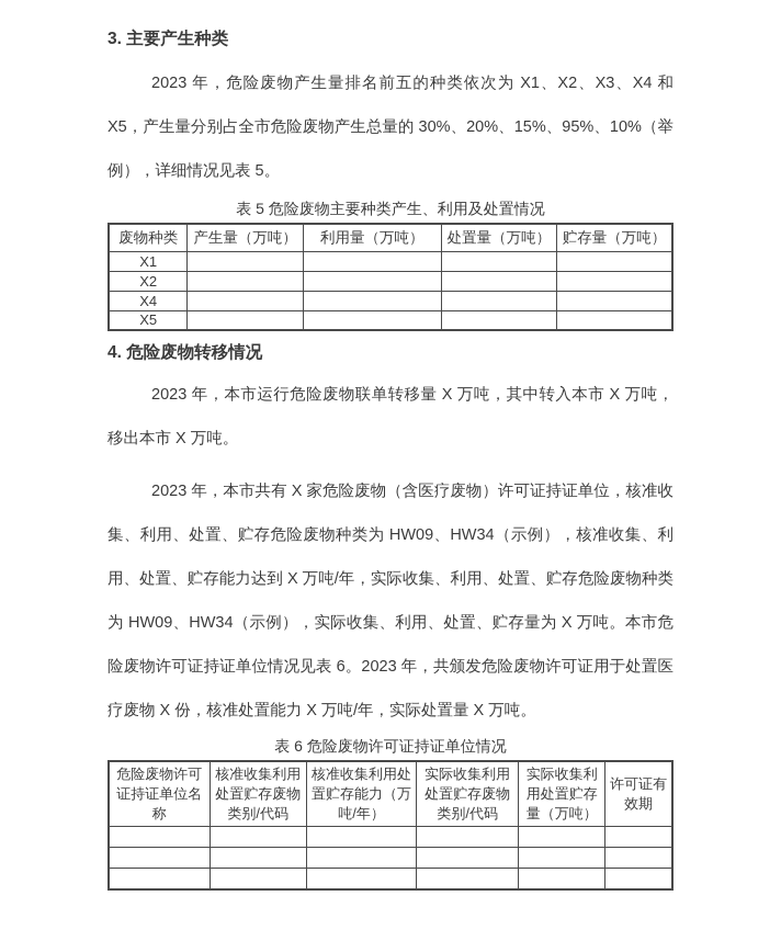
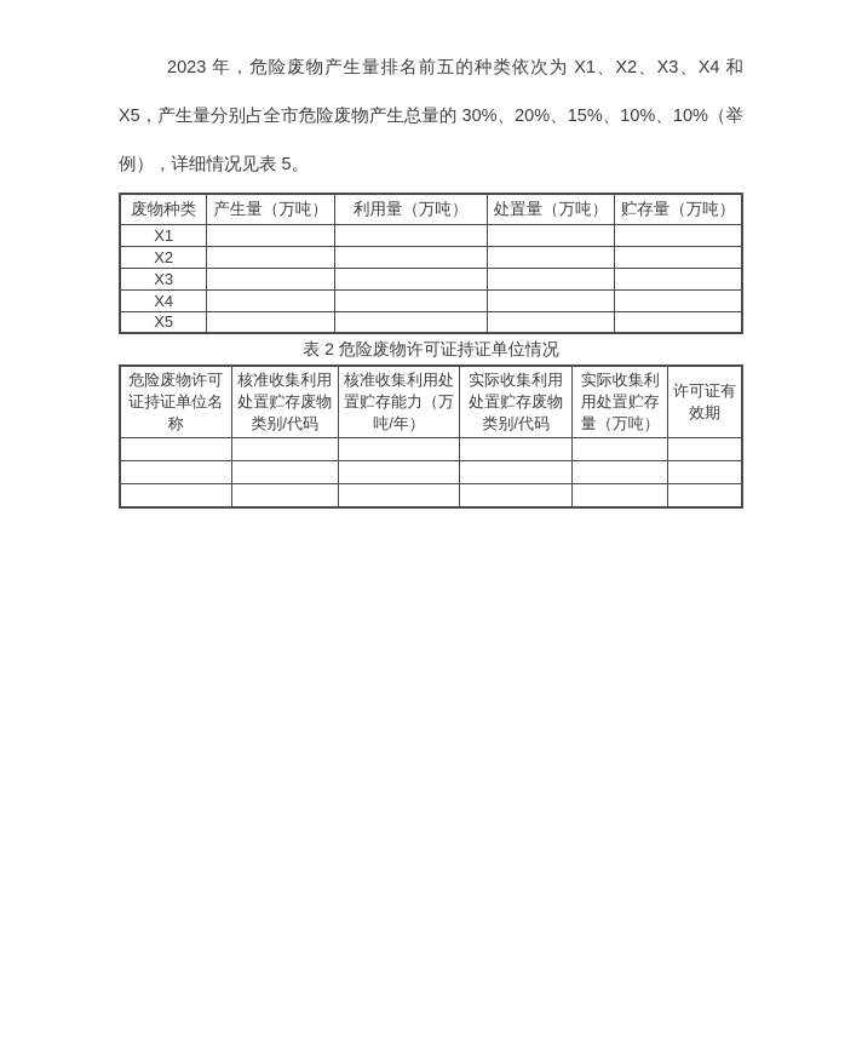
- 3. 主要产生种类
- 2023 年，危险废物产生量排名前五的种类依次为 X1、X2、X3、X4 和 X5，产生量分别占全市危险废物产生总量的 30%、20%、15%、95%、10%（举例），详细情况见表 5。
+ 2023 年，危险废物产生量排名前五的种类依次为 X1、X2、X3、X4 和 X5，产生量分别占全市危险废物产生总量的 30%、20%、15%、10%、10%（举例），详细情况见表 5。
- 表 5 危险废物主要种类产生、利用及处置情况
  废物种类	产生量（万吨）	利用量（万吨）	处置量（万吨）	贮存量（万吨）
  X1
  X2
+ X3
  X4
  X5
- 4. 危险废物转移情况
- 2023 年，本市运行危险废物联单转移量 X 万吨，其中转入本市 X 万吨，移出本市 X 万吨。
- 2023 年，本市共有 X 家危险废物（含医疗废物）许可证持证单位，核准收集、利用、处置、贮存危险废物种类为 HW09、HW34（示例），核准收集、利用、处置、贮存能力达到 X 万吨/年，实际收集、利用、处置、贮存危险废物种类为 HW09、HW34（示例），实际收集、利用、处置、贮存量为 X 万吨。本市危险废物许可证持证单位情况见表 6。2023 年，共颁发危险废物许可证用于处置医疗废物 X 份，核准处置能力 X 万吨/年，实际处置量 X 万吨。
- 表 6 危险废物许可证持证单位情况
+ 表 2 危险废物许可证持证单位情况
  危险废物许可证持证单位名称	核准收集利用处置贮存废物类别/代码	核准收集利用处置贮存能力（万吨/年）	实际收集利用处置贮存废物类别/代码	实际收集利用处置贮存量（万吨）	许可证有效期
